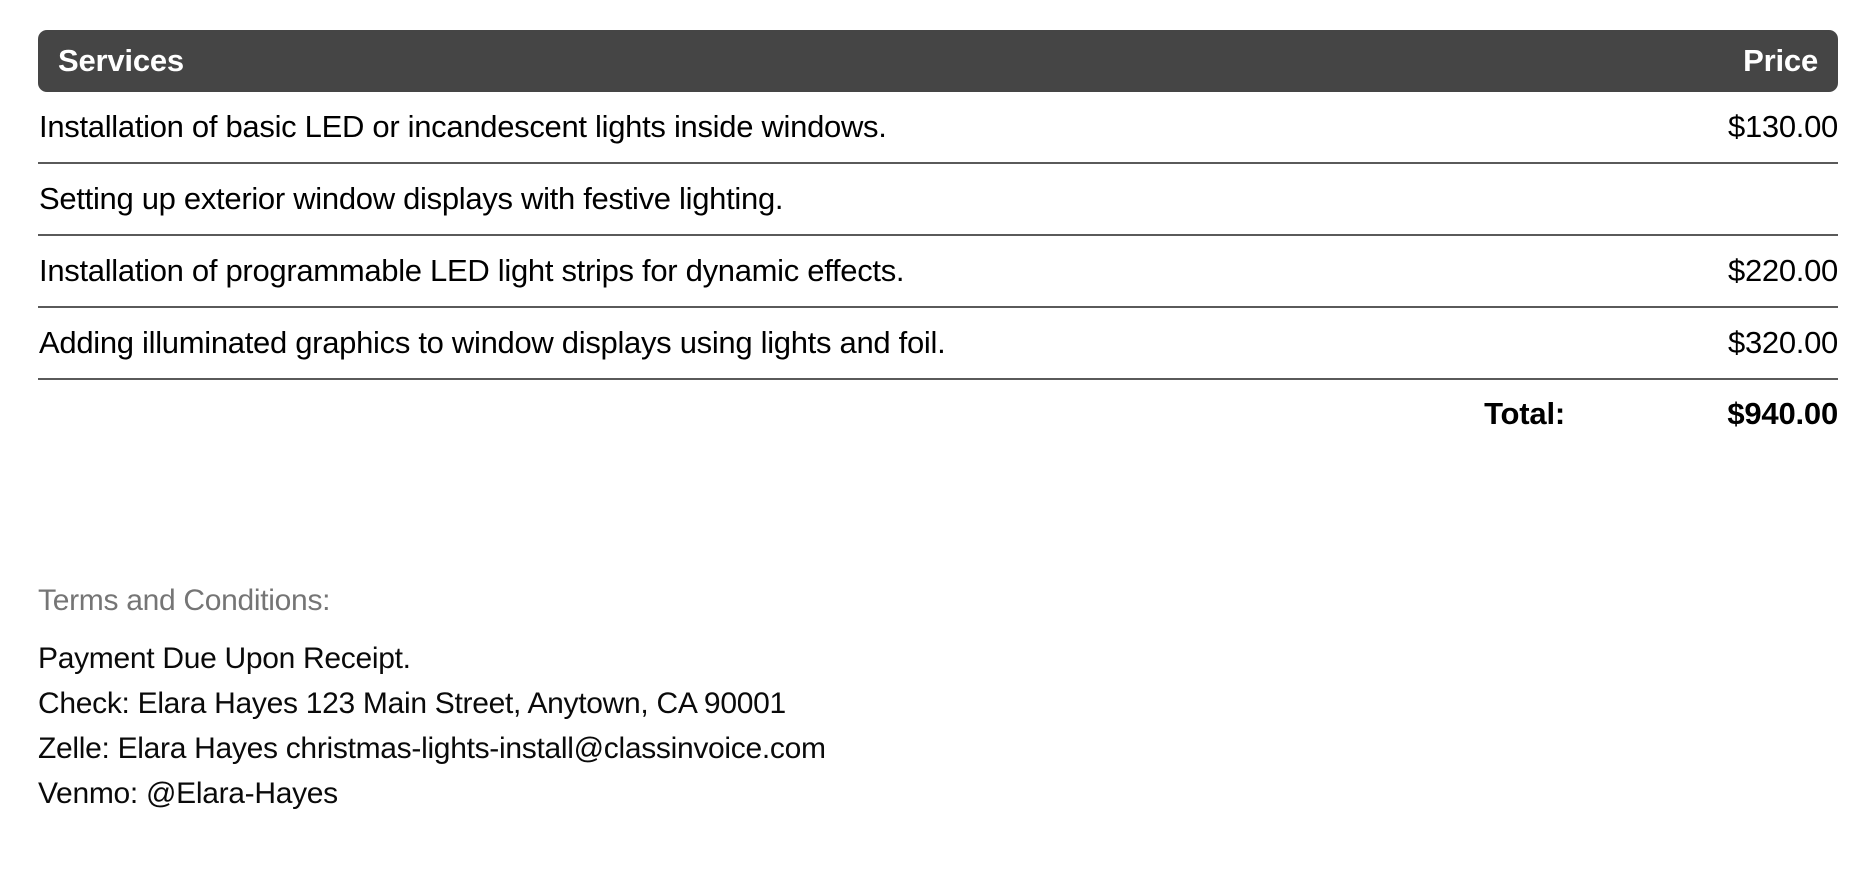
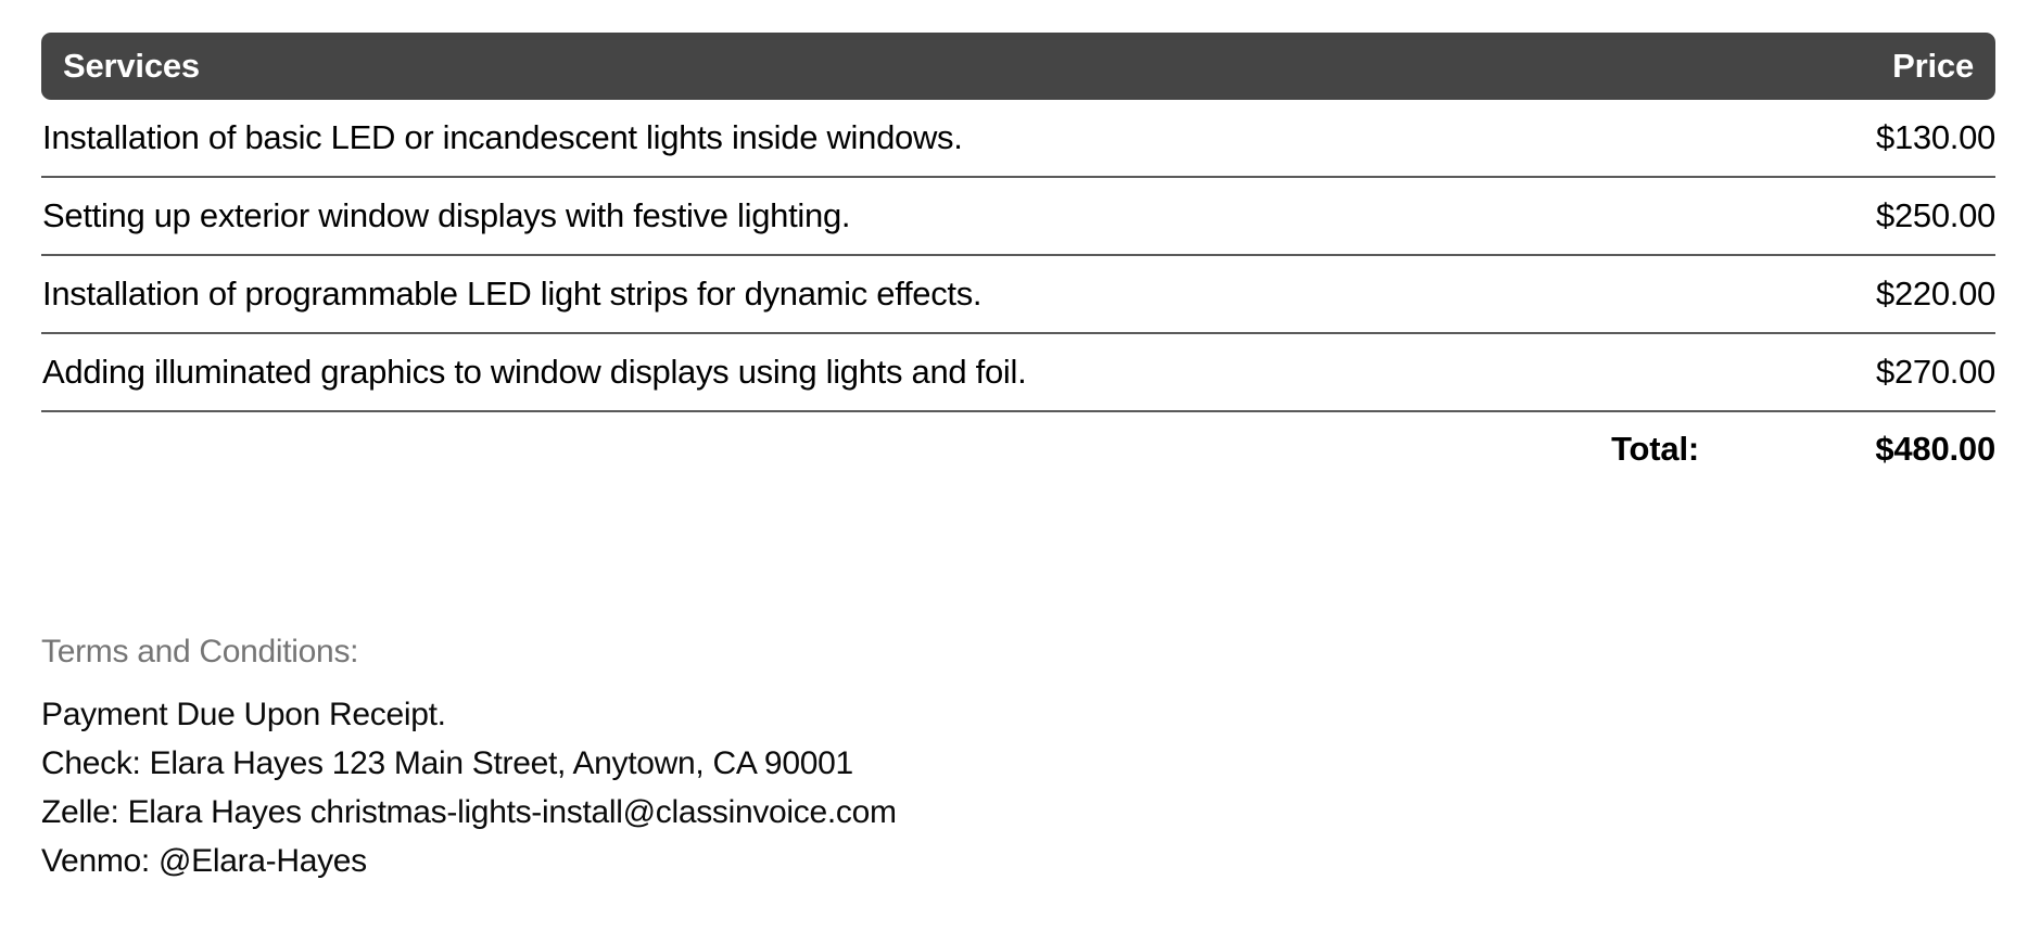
  Services
  Price
  Installation of basic LED or incandescent lights inside windows.
  $130.00
  Setting up exterior window displays with festive lighting.
+ $250.00
  Installation of programmable LED light strips for dynamic effects.
  $220.00
  Adding illuminated graphics to window displays using lights and foil.
- $320.00
+ $270.00
  Total:
- $940.00
+ $480.00
  Terms and Conditions:
  Payment Due Upon Receipt.
  Check: Elara Hayes 123 Main Street, Anytown, CA 90001
  Zelle: Elara Hayes christmas-lights-install@classinvoice.com
  Venmo: @Elara-Hayes
